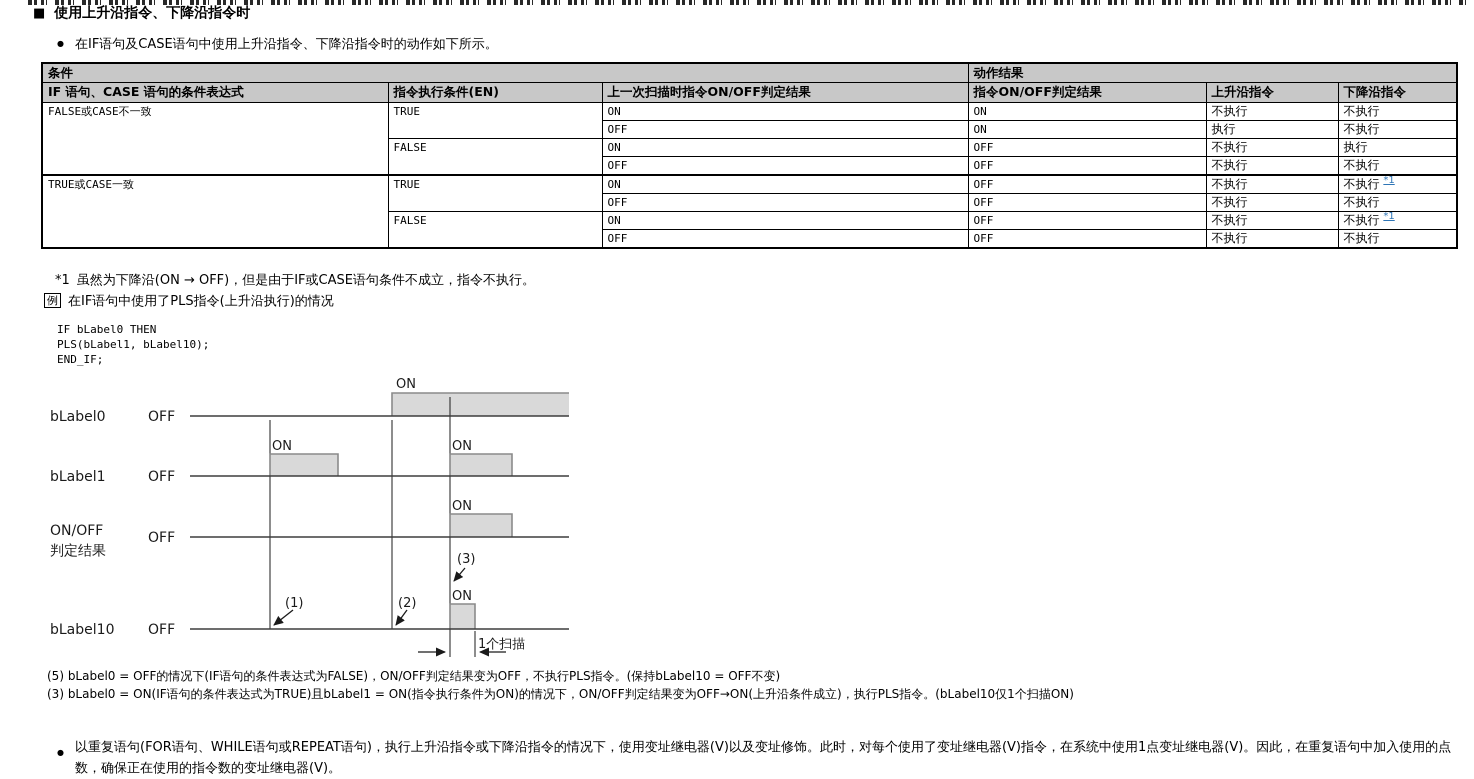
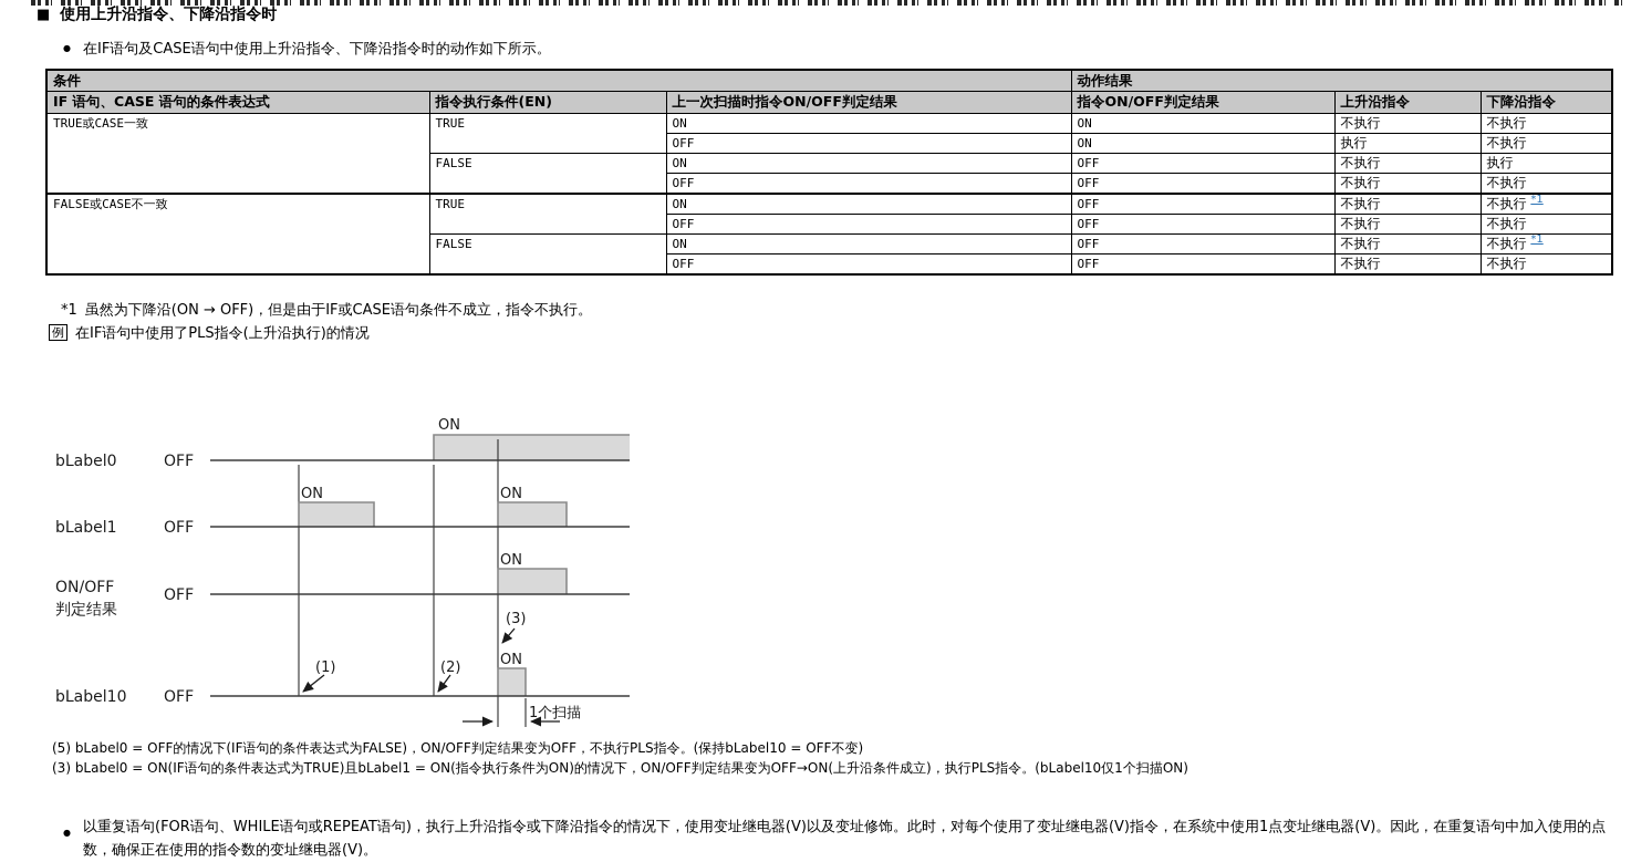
  ■ 使用上升沿指令、下降沿指令时
  ● 在IF语句及CASE语句中使用上升沿指令、下降沿指令时的动作如下所示。
  条件	动作结果
  IF 语句、CASE 语句的条件表达式	指令执行条件(EN)	上一次扫描时指令ON/OFF判定结果	指令ON/OFF判定结果	上升沿指令	下降沿指令
- FALSE或CASE不一致	TRUE	ON	ON	不执行	不执行
+ TRUE或CASE一致	TRUE	ON	ON	不执行	不执行
  OFF	ON	执行	不执行
  FALSE	ON	OFF	不执行	执行
  OFF	OFF	不执行	不执行
- TRUE或CASE一致	TRUE	ON	OFF	不执行	不执行 *1
+ FALSE或CASE不一致	TRUE	ON	OFF	不执行	不执行 *1
  OFF	OFF	不执行	不执行
  FALSE	ON	OFF	不执行	不执行 *1
  OFF	OFF	不执行	不执行
  *1 虽然为下降沿(ON → OFF)，但是由于IF或CASE语句条件不成立，指令不执行。
  例 在IF语句中使用了PLS指令(上升沿执行)的情况
- IF bLabel0 THEN
- PLS(bLabel1, bLabel10);
- END_IF;
  bLabel0
  bLabel1
  ON/OFF
  判定结果
  bLabel10
  OFF
  OFF
  OFF
  OFF
  ON
  ON
  ON
  ON
  ON
  (1)
  (2)
  (3)
  1个扫描
  (5) bLabel0 = OFF的情况下(IF语句的条件表达式为FALSE)，ON/OFF判定结果变为OFF，不执行PLS指令。(保持bLabel10 = OFF不变)
  (3) bLabel0 = ON(IF语句的条件表达式为TRUE)且bLabel1 = ON(指令执行条件为ON)的情况下，ON/OFF判定结果变为OFF→ON(上升沿条件成立)，执行PLS指令。(bLabel10仅1个扫描ON)
  ●
  以重复语句(FOR语句、WHILE语句或REPEAT语句)，执行上升沿指令或下降沿指令的情况下，使用变址继电器(V)以及变址修饰。此时，对每个使用了变址继电器(V)指令，在系统中使用1点变址继电器(V)。因此，在重复语句中加入使用的点数，确保正在使用的指令数的变址继电器(V)。
